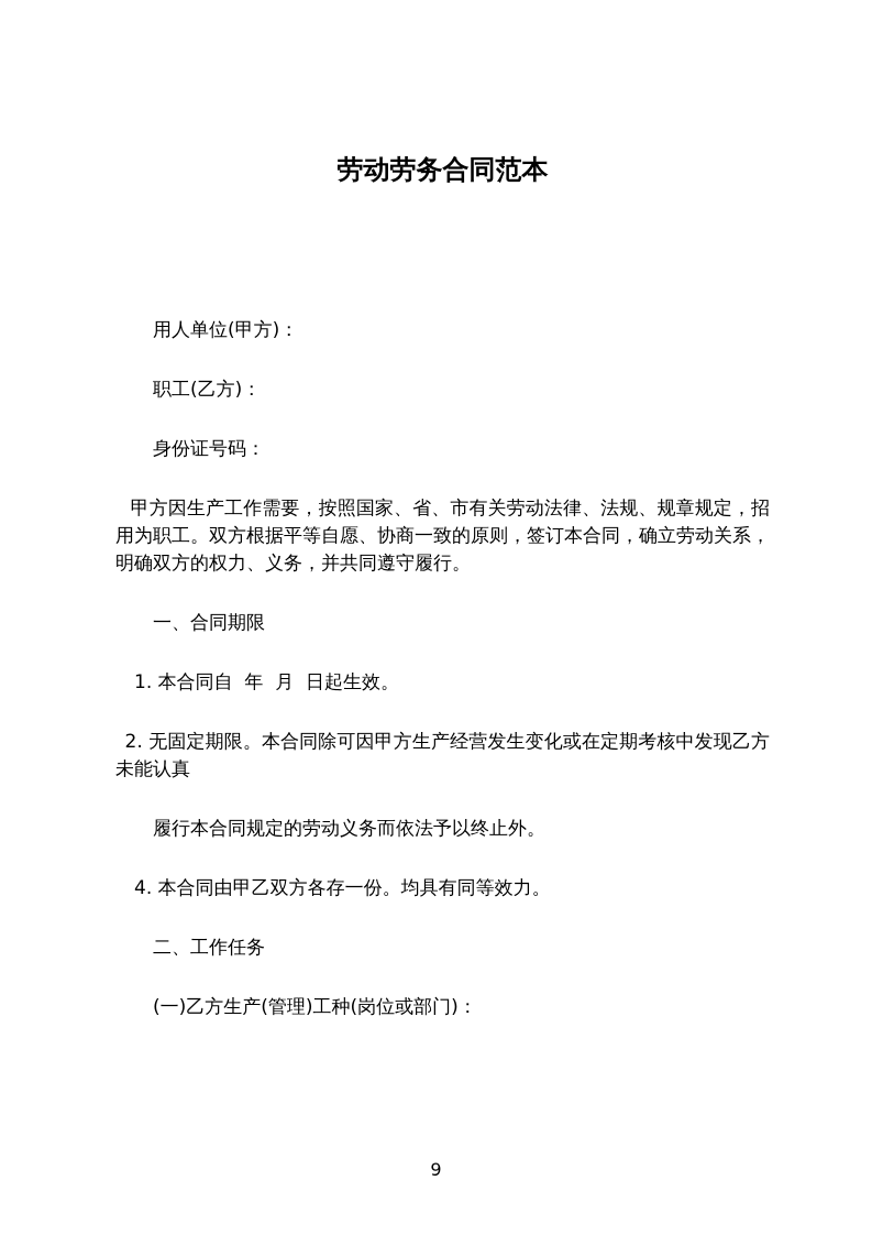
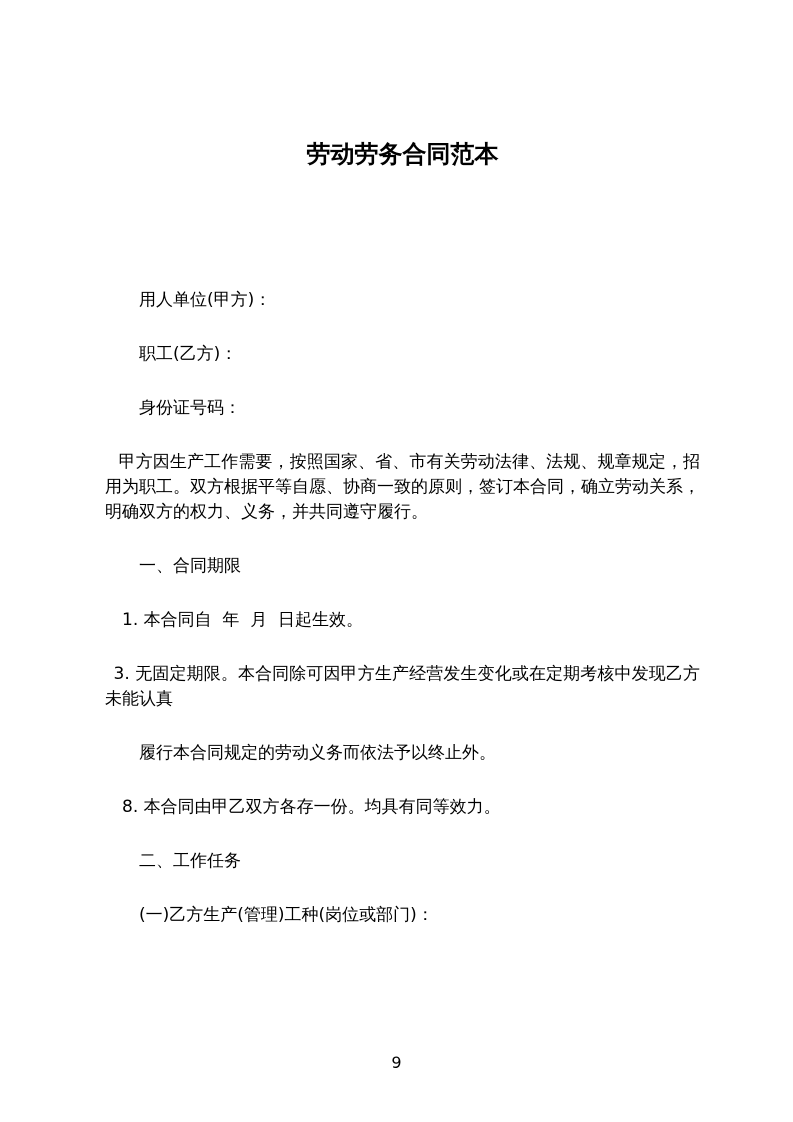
  劳动劳务合同范本
  用人单位(甲方)：
  职工(乙方)：
  身份证号码：
  甲方因生产工作需要，按照国家、省、市有关劳动法律、法规、规章规定，招用为职工。双方根据平等自愿、协商一致的原则，签订本合同，确立劳动关系，明确双方的权力、义务，并共同遵守履行。
  一、合同期限
  1. 本合同自 年 月 日起生效。
- 2. 无固定期限。本合同除可因甲方生产经营发生变化或在定期考核中发现乙方未能认真
+ 3. 无固定期限。本合同除可因甲方生产经营发生变化或在定期考核中发现乙方未能认真
  履行本合同规定的劳动义务而依法予以终止外。
- 4. 本合同由甲乙双方各存一份。均具有同等效力。
+ 8. 本合同由甲乙双方各存一份。均具有同等效力。
  二、工作任务
  (一)乙方生产(管理)工种(岗位或部门)：
  9
